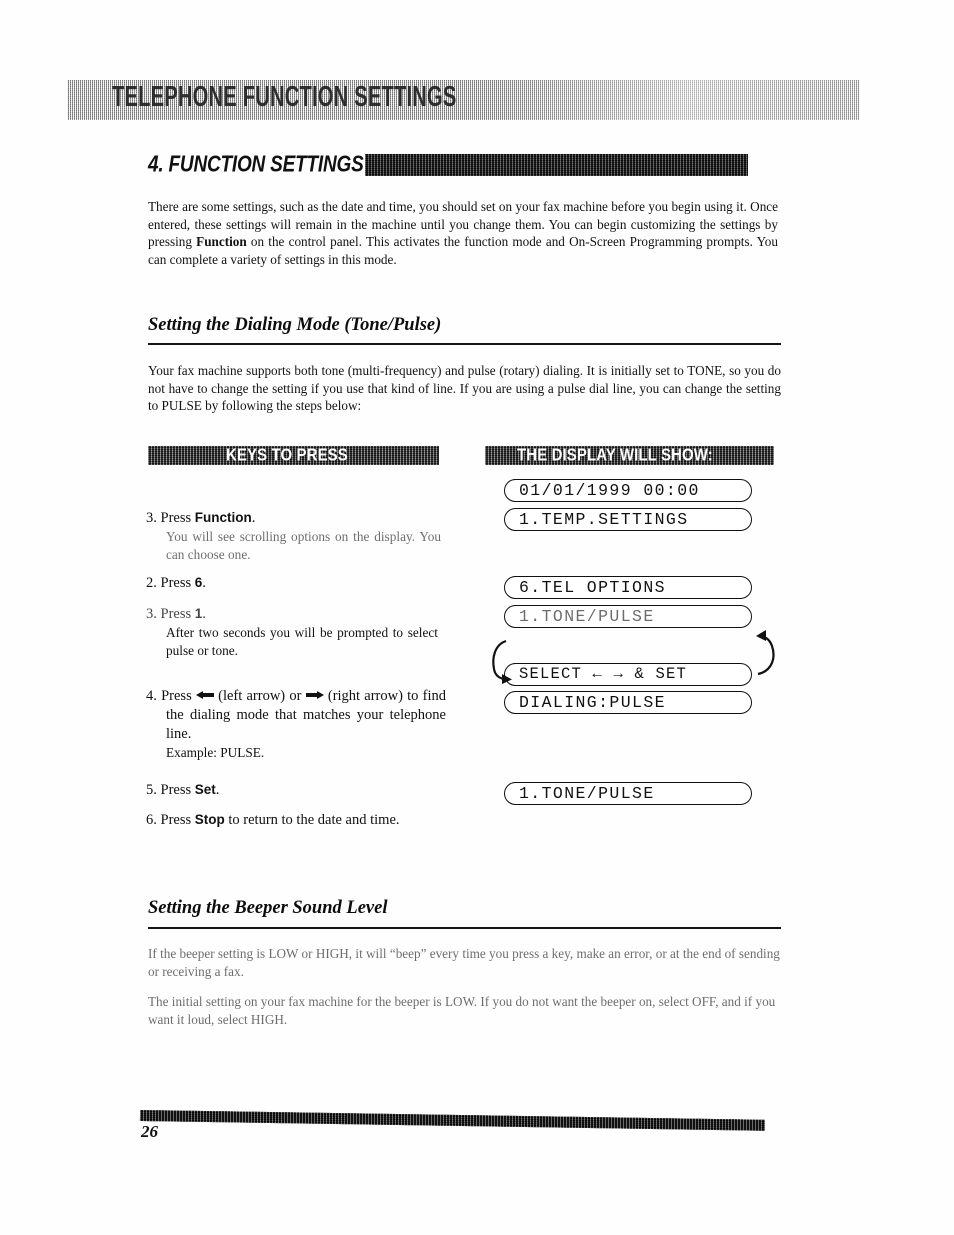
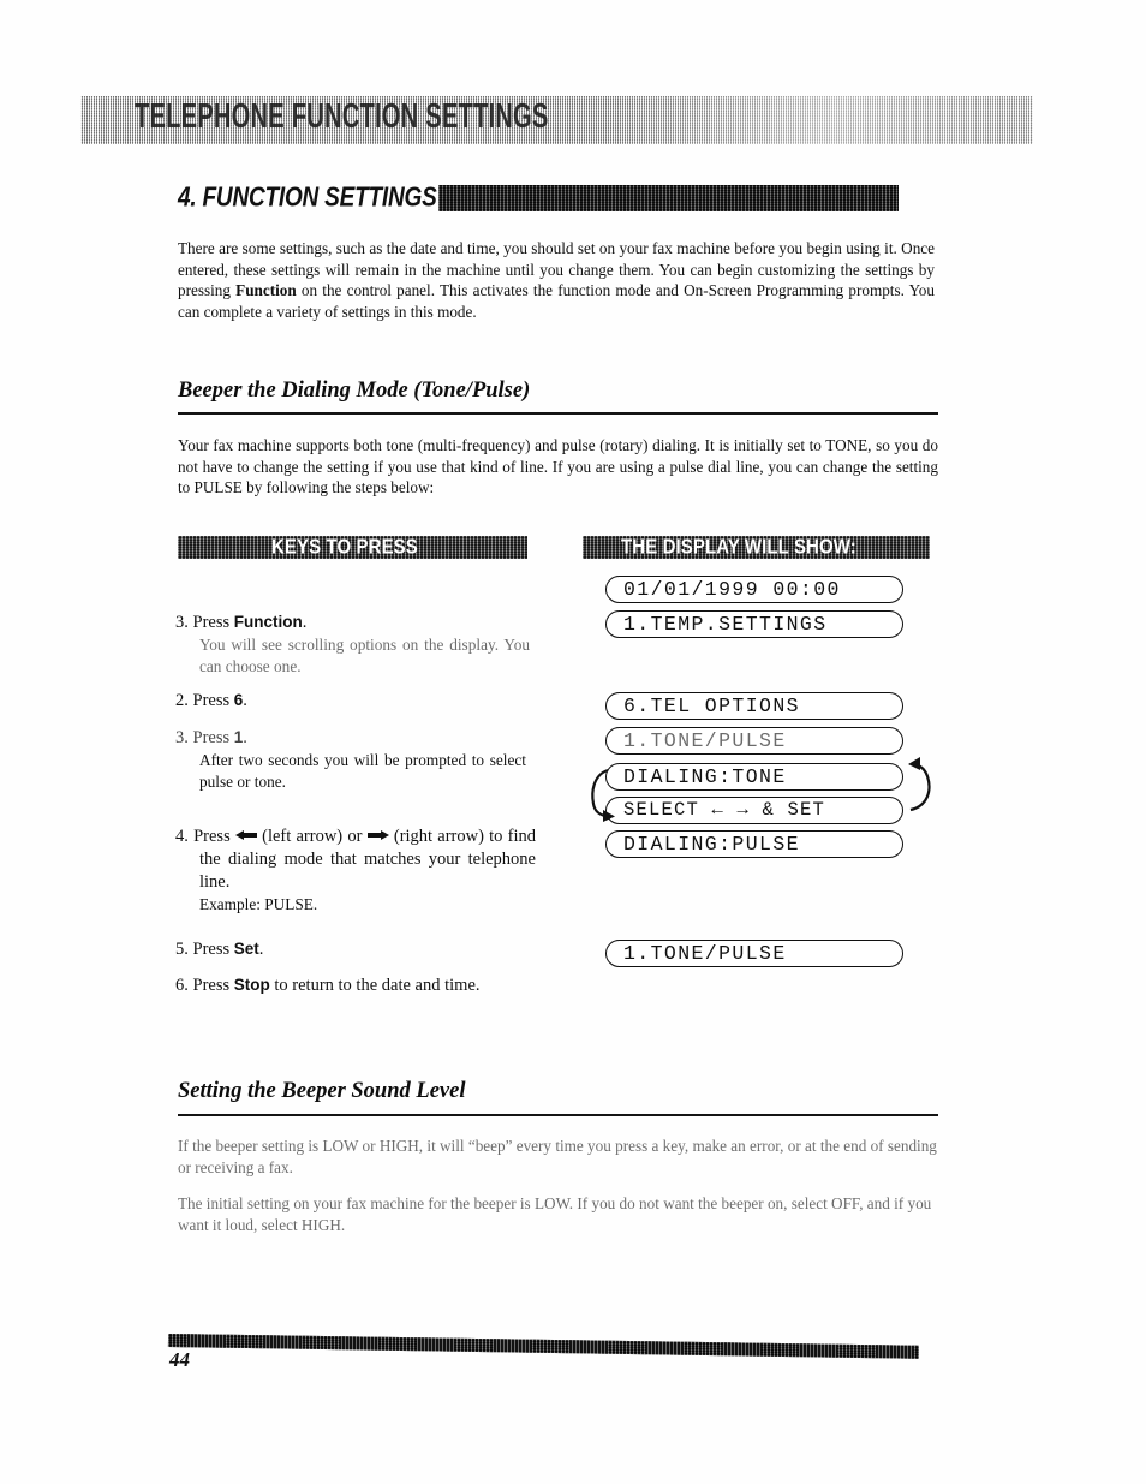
  4. FUNCTION SETTINGS
  There are some settings, such as the date and time, you should set on your fax machine before you begin using it. Once entered, these settings will remain in the machine until you change them. You can begin customizing the settings by pressing Function on the control panel. This activates the function mode and On-Screen Programming prompts. You can complete a variety of settings in this mode.
- Setting the Dialing Mode (Tone/Pulse)
+ Beeper the Dialing Mode (Tone/Pulse)
  Your fax machine supports both tone (multi-frequency) and pulse (rotary) dialing. It is initially set to TONE, so you do not have to change the setting if you use that kind of line. If you are using a pulse dial line, you can change the setting to PULSE by following the steps below:
  KEYS TO PRESS
  THE DISPLAY WILL SHOW:
  3. Press Function.
  You will see scrolling options on the display. You can choose one.
  2. Press 6.
  3. Press 1.
  After two seconds you will be prompted to select pulse or tone.
  4. Press (left arrow) or (right arrow) to find the dialing mode that matches your telephone line.
  Example: PULSE.
  5. Press Set.
  6. Press Stop to return to the date and time.
  01/01/1999 00:00
  1.TEMP.SETTINGS
  6.TEL OPTIONS
  1.TONE/PULSE
+ DIALING:TONE
  SELECT ← → & SET
  DIALING:PULSE
  1.TONE/PULSE
  Setting the Beeper Sound Level
  If the beeper setting is LOW or HIGH, it will “beep” every time you press a key, make an error, or at the end of sending or receiving a fax.
  The initial setting on your fax machine for the beeper is LOW. If you do not want the beeper on, select OFF, and if you want it loud, select HIGH.
- 26
+ 44
